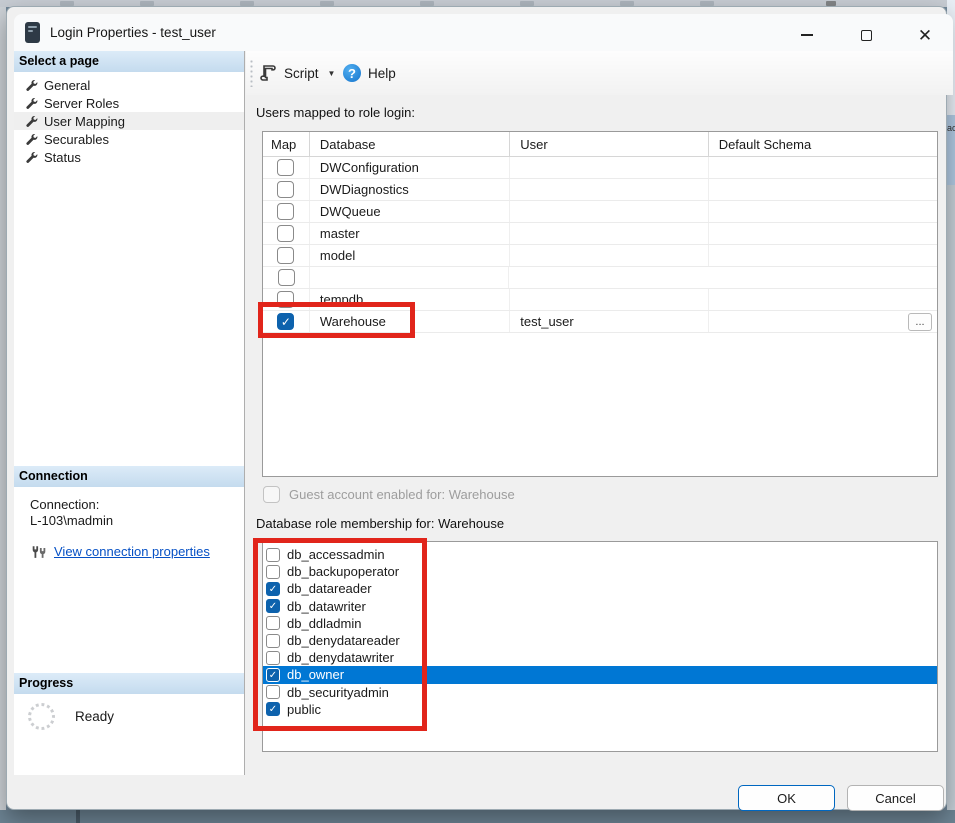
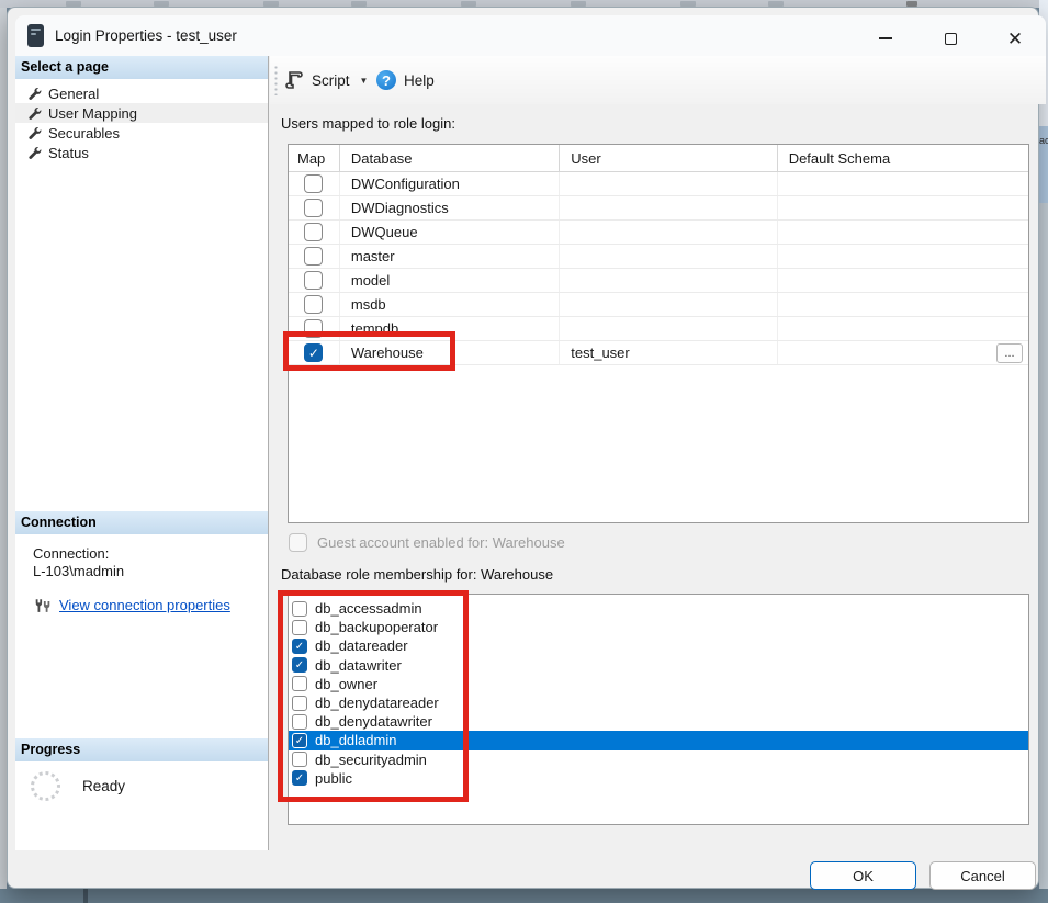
  ac
  Login Properties - test_user
  ✕
  Select a page
  General
- Server Roles
  User Mapping
  Securables
  Status
  Connection
  Connection:
  L-103\madmin
  View connection properties
  Progress
  Ready
  Script
  ▼
  ?
  Help
  Users mapped to role login:
  Map
  Database
  User
  Default Schema
  DWConfiguration
  DWDiagnostics
  DWQueue
  master
  model
+ msdb
  tempdb
  Warehouse
  test_user
  ...
  Guest account enabled for: Warehouse
  Database role membership for: Warehouse
  db_accessadmin
  db_backupoperator
  db_datareader
  db_datawriter
- db_ddladmin
+ db_owner
  db_denydatareader
  db_denydatawriter
- db_owner
+ db_ddladmin
  db_securityadmin
  public
  OK
  Cancel
